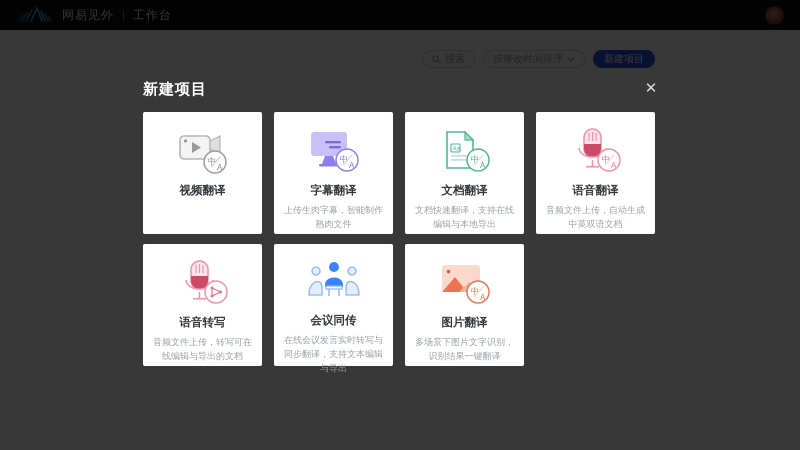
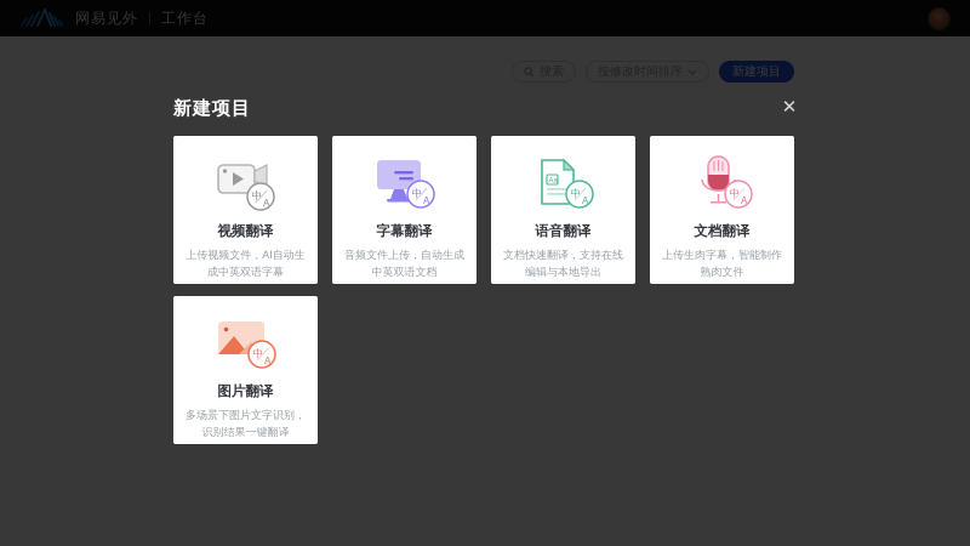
  网易见外
  工作台
  新建项目
  新建项目
  ✕
  中
  A
  视频翻译
+ 上传视频文件，AI自动生成中英双语字幕
  中
  A
  字幕翻译
- 上传生肉字幕，智能制作熟肉文件
+ 音频文件上传，自动生成中英双语文档
  中
  A
- 文档翻译
+ 语音翻译
  文档快速翻译，支持在线编辑与本地导出
  中
  A
- 语音翻译
+ 文档翻译
- 音频文件上传，自动生成中英双语文档
+ 上传生肉字幕，智能制作熟肉文件
- 语音转写
- 音频文件上传，转写可在线编辑与导出的文档
- 会议同传
- 在线会议发言实时转写与同步翻译，支持文本编辑与导出
  中
  A
  图片翻译
  多场景下图片文字识别，识别结果一键翻译
